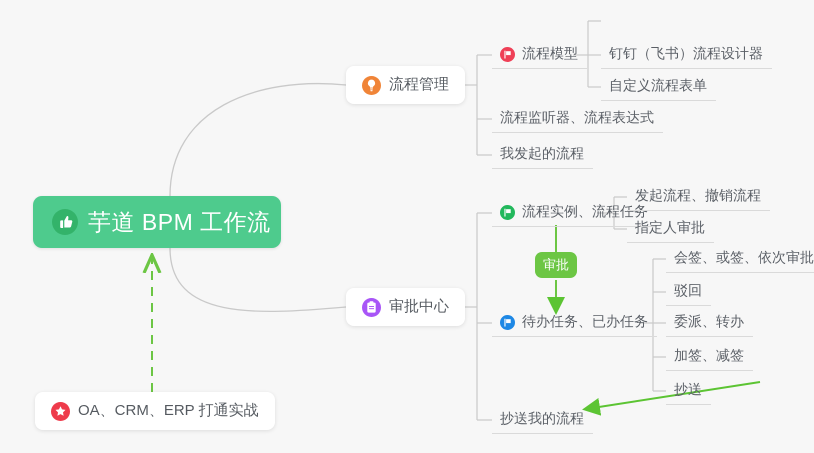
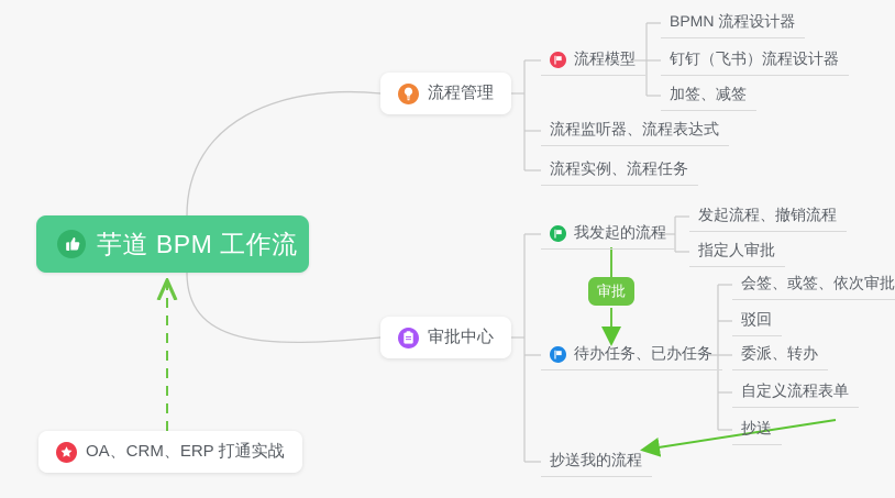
  芋道 BPM 工作流
  OA、CRM、ERP 打通实战
  流程管理
  流程模型
+ BPMN 流程设计器
  钉钉（飞书）流程设计器
- 自定义流程表单
+ 加签、减签
  流程监听器、流程表达式
- 我发起的流程
+ 流程实例、流程任务
  审批中心
- 流程实例、流程任务
+ 我发起的流程
  发起流程、撤销流程
  指定人审批
  审批
  待办任务、已办任务
  会签、或签、依次审批
  驳回
  委派、转办
- 加签、减签
+ 自定义流程表单
  抄送
  抄送我的流程
